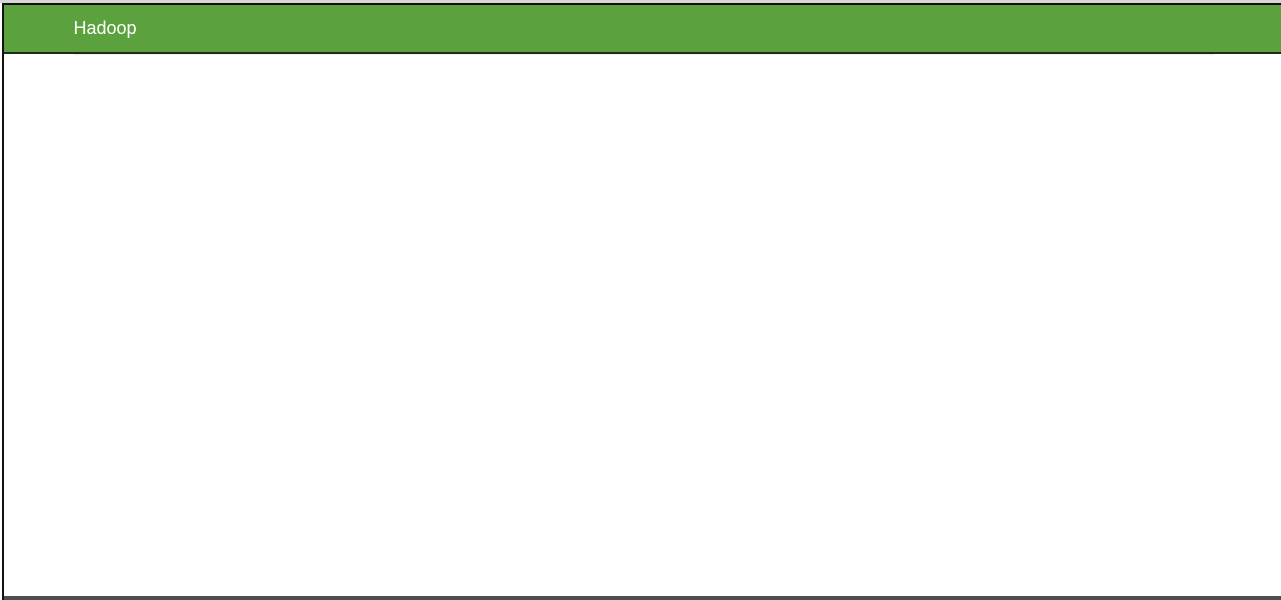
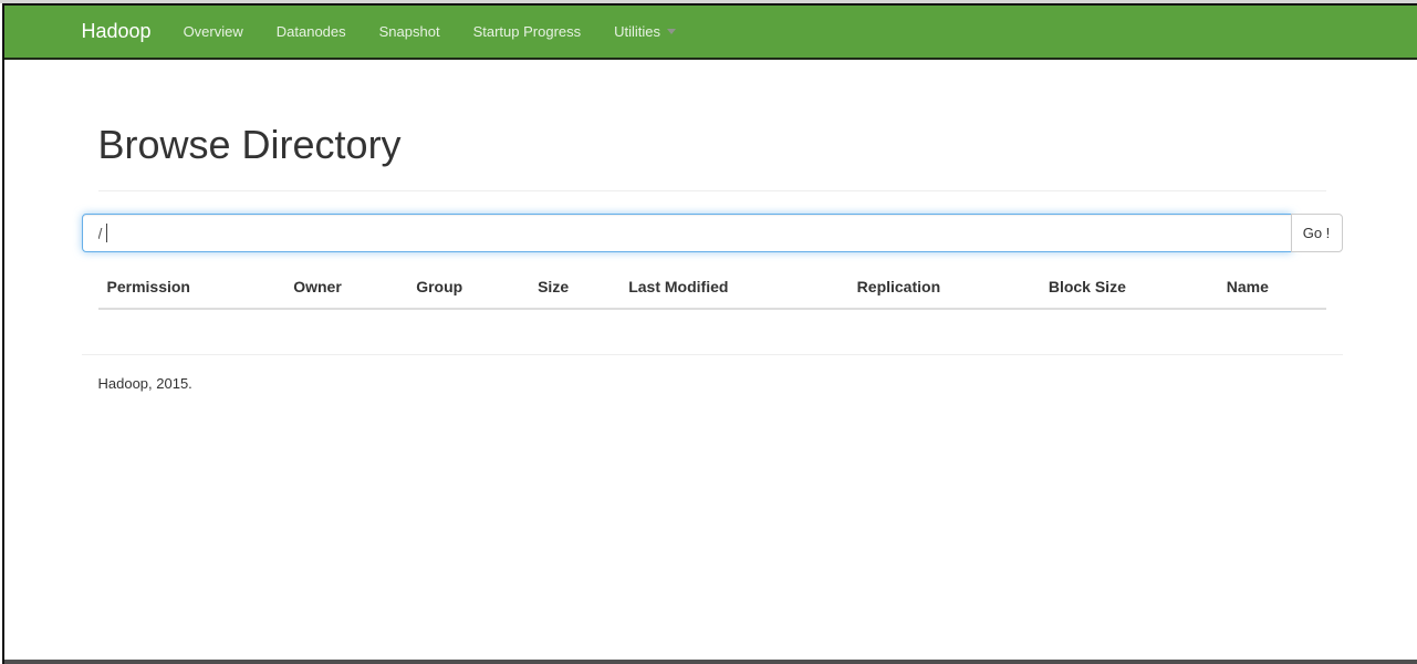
  Hadoop
+ Overview
+ Datanodes
+ Snapshot
+ Startup Progress
+ Utilities
+ Browse Directory
+ /
+ Go !
+ Permission	Owner	Group	Size	Last Modified	Replication	Block Size	Name
+ Hadoop, 2015.
